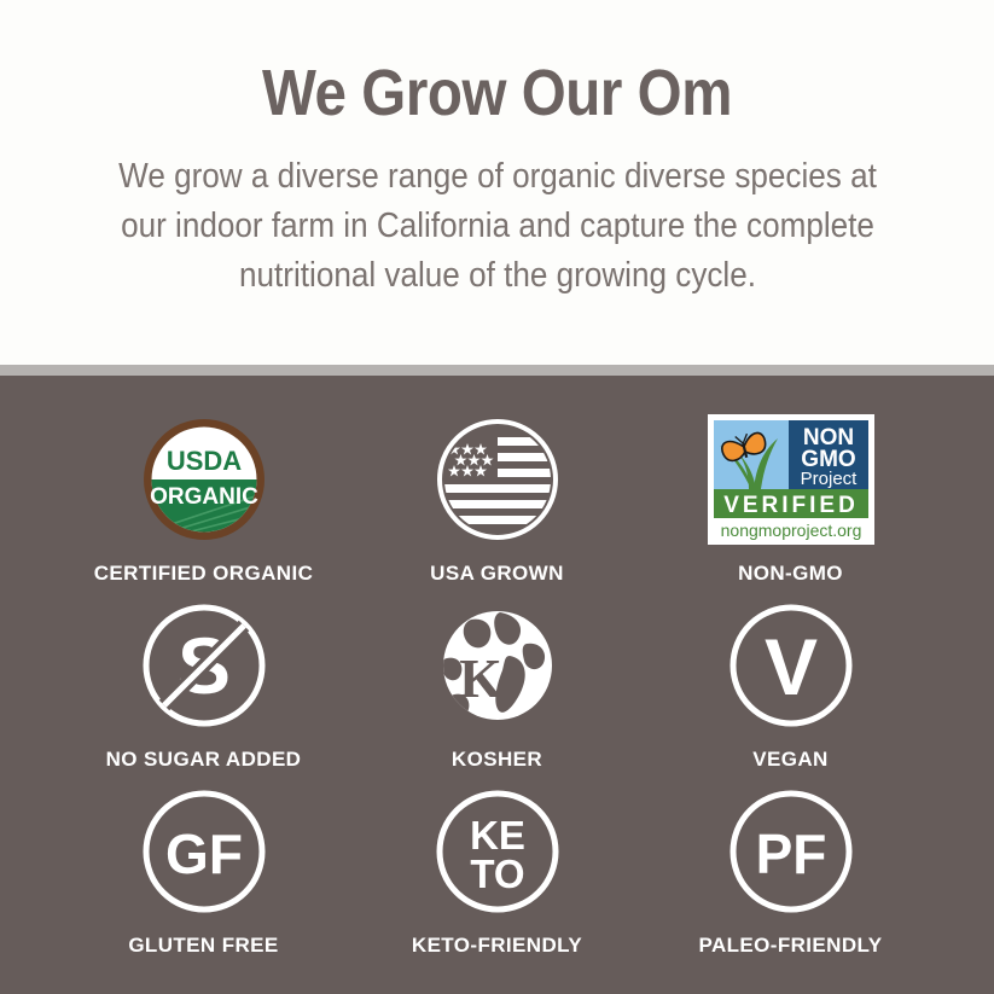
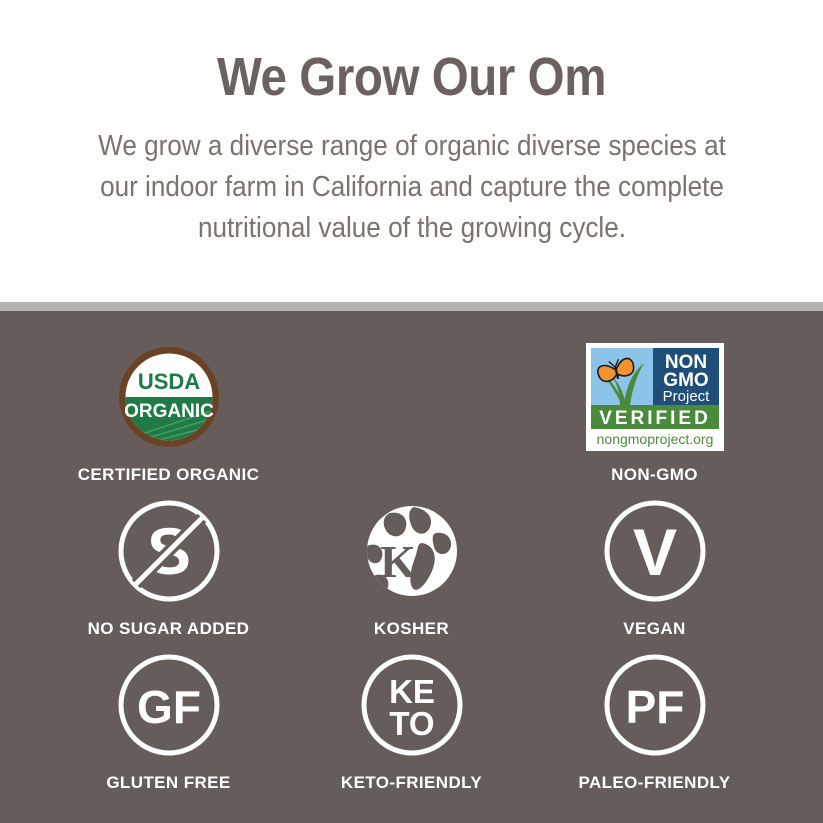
  We Grow Our Om
  We grow a diverse range of organic diverse species at our indoor farm in California and capture the complete nutritional value of the growing cycle.
  USDA
  ORGANIC
  CERTIFIED ORGANIC
- USA GROWN
  NON
  GMO
  Project
  VERIFIED
  nongmoproject.org
  NON-GMO
  NO SUGAR ADDED
  K
  KOSHER
  V
  VEGAN
  GF
  GLUTEN FREE
  KE
  TO
  KETO-FRIENDLY
  PF
  PALEO-FRIENDLY
